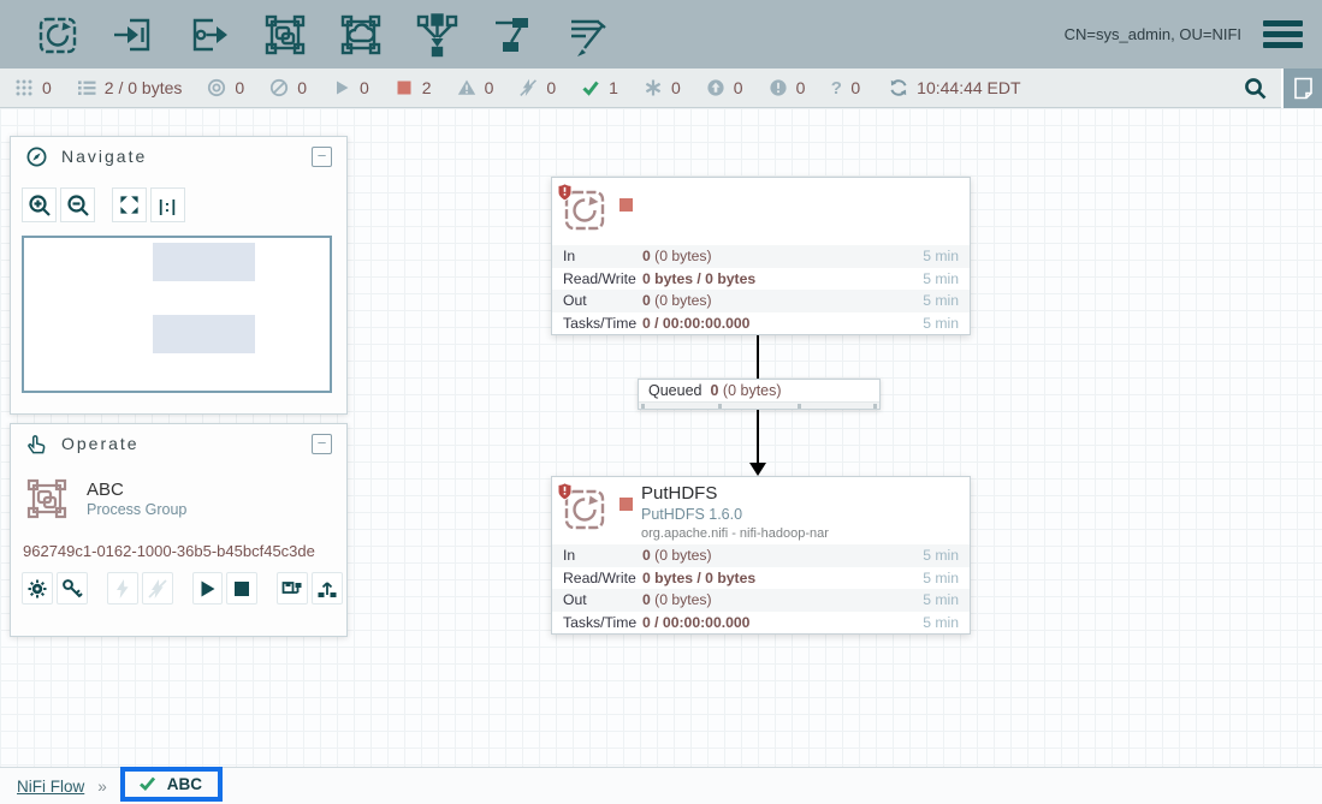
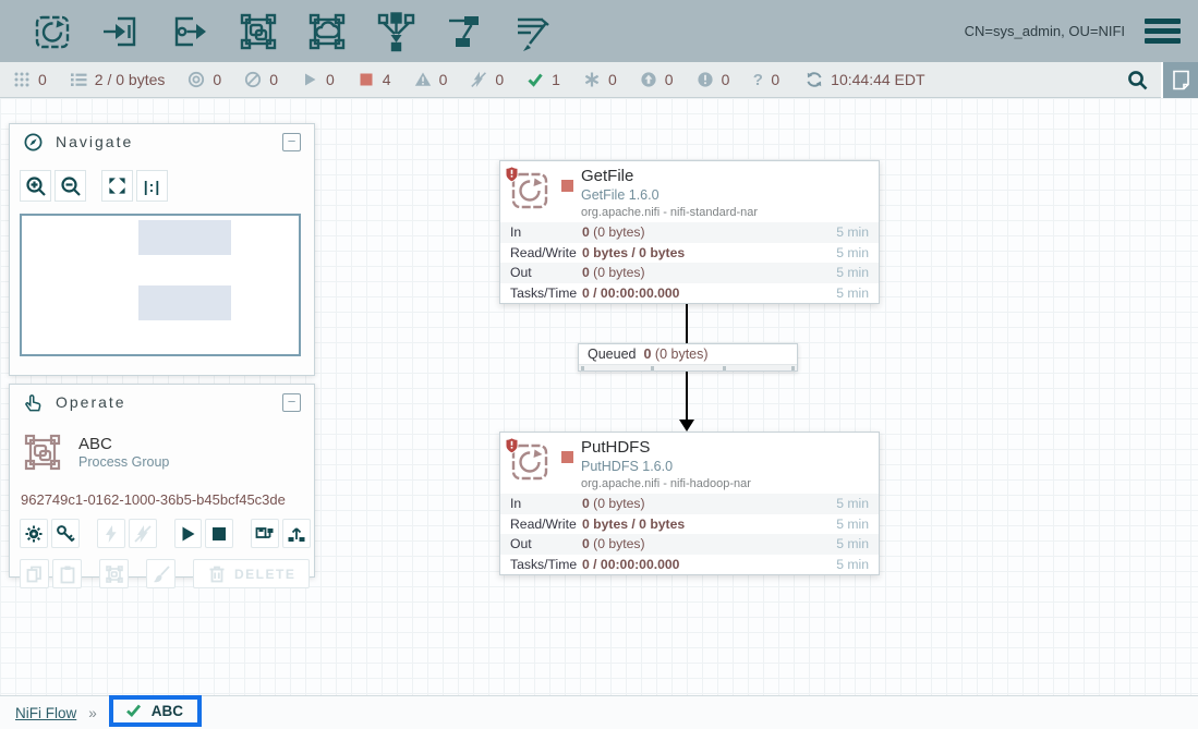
  CN=sys_admin, OU=NIFI
  0
  2 / 0 bytes
  0
  0
  0
- 2
+ 4
  0
  0
  1
  0
  0
  0
  ?
  0
  10:44:44 EDT
  Queued
  0 (0 bytes)
+ GetFile
+ GetFile 1.6.0
+ org.apache.nifi - nifi-standard-nar
  In
  0 (0 bytes)
  5 min
  Read/Write
  0 bytes / 0 bytes
  5 min
  Out
  0 (0 bytes)
  5 min
  Tasks/Time
  0 / 00:00:00.000
  5 min
  PutHDFS
  PutHDFS 1.6.0
  org.apache.nifi - nifi-hadoop-nar
  In
  0 (0 bytes)
  5 min
  Read/Write
  0 bytes / 0 bytes
  5 min
  Out
  0 (0 bytes)
  5 min
  Tasks/Time
  0 / 00:00:00.000
  5 min
  Navigate
  −
  |:|
  Operate
  −
  ABC
  Process Group
  962749c1-0162-1000-36b5-b45bcf45c3de
+ DELETE
  NiFi Flow
  »
  ABC
